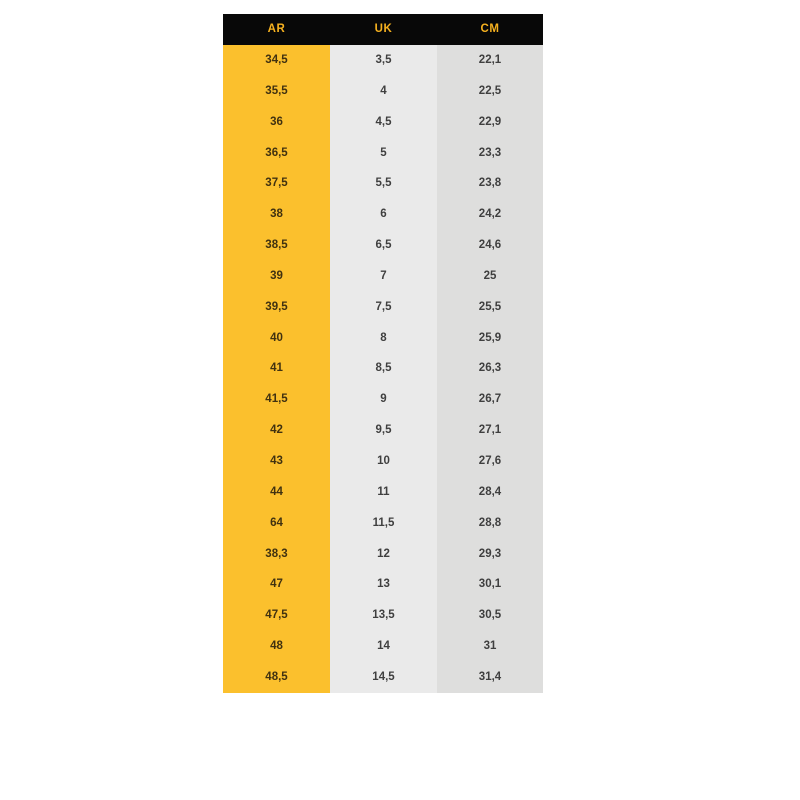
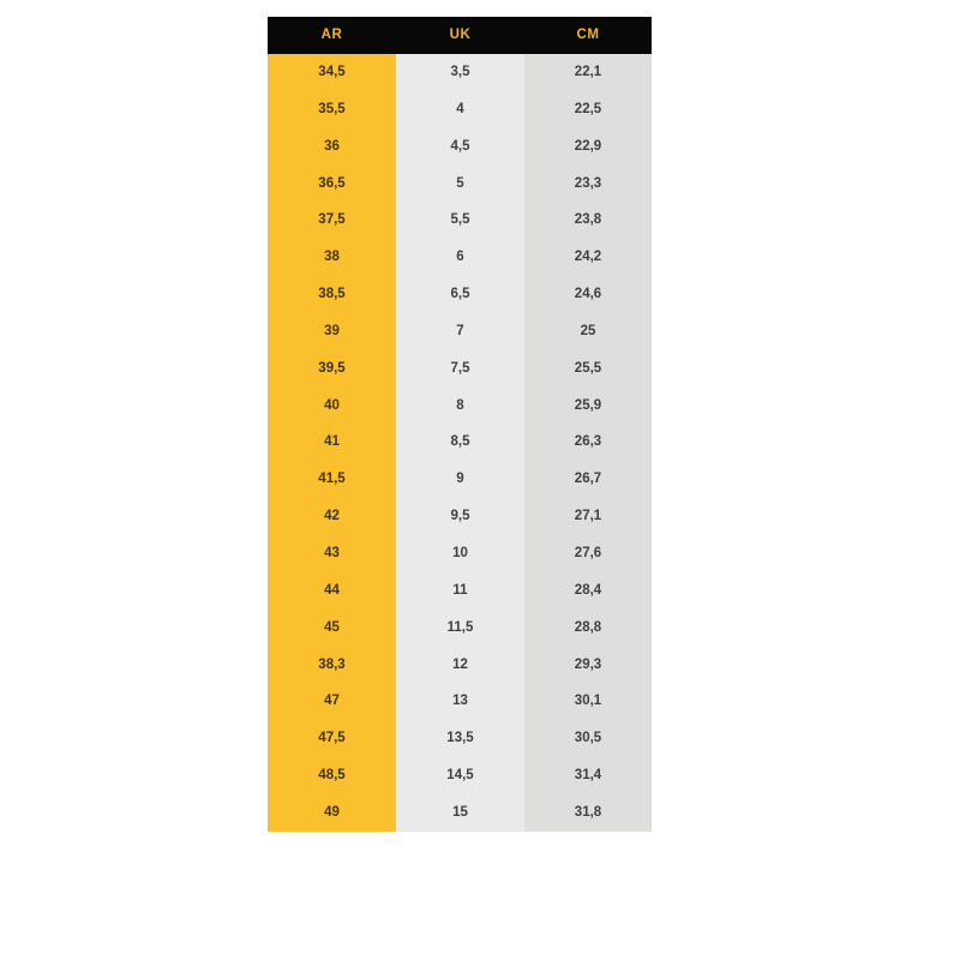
  AR	UK	CM
  34,5	3,5	22,1
  35,5	4	22,5
  36	4,5	22,9
  36,5	5	23,3
  37,5	5,5	23,8
  38	6	24,2
  38,5	6,5	24,6
  39	7	25
  39,5	7,5	25,5
  40	8	25,9
  41	8,5	26,3
  41,5	9	26,7
  42	9,5	27,1
  43	10	27,6
  44	11	28,4
- 64	11,5	28,8
+ 45	11,5	28,8
  38,3	12	29,3
  47	13	30,1
  47,5	13,5	30,5
- 48	14	31
  48,5	14,5	31,4
+ 49	15	31,8
